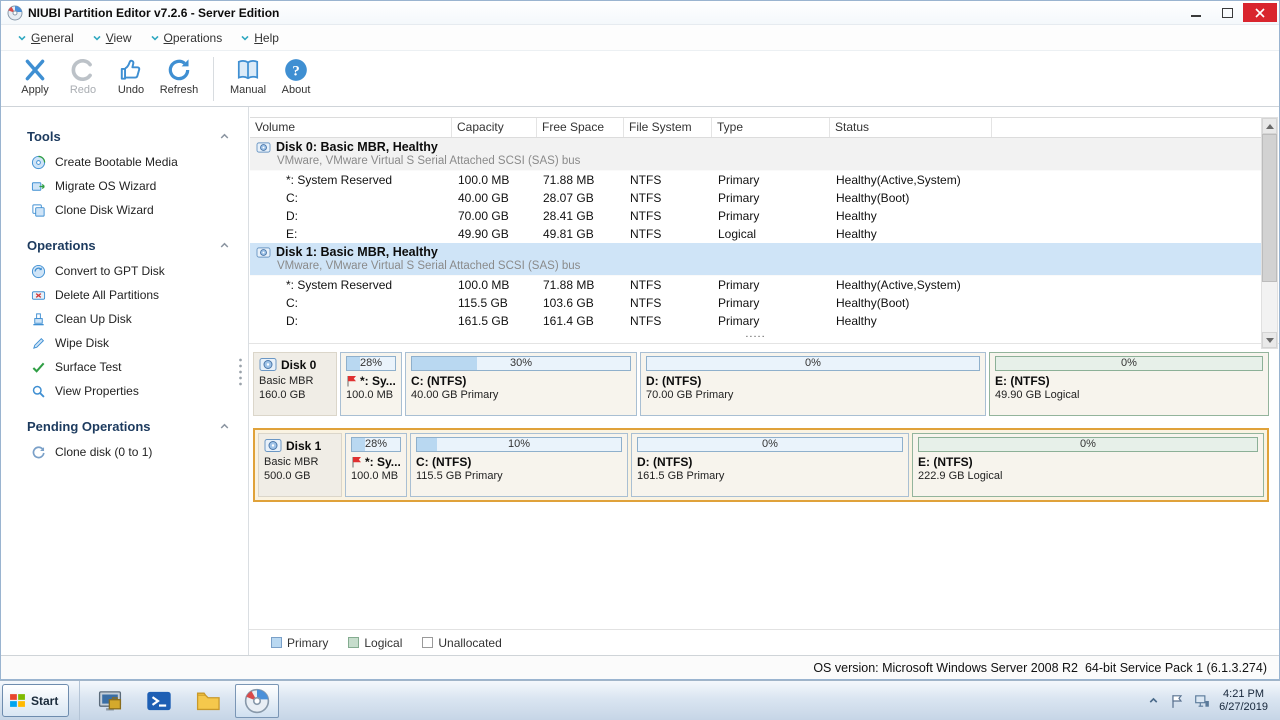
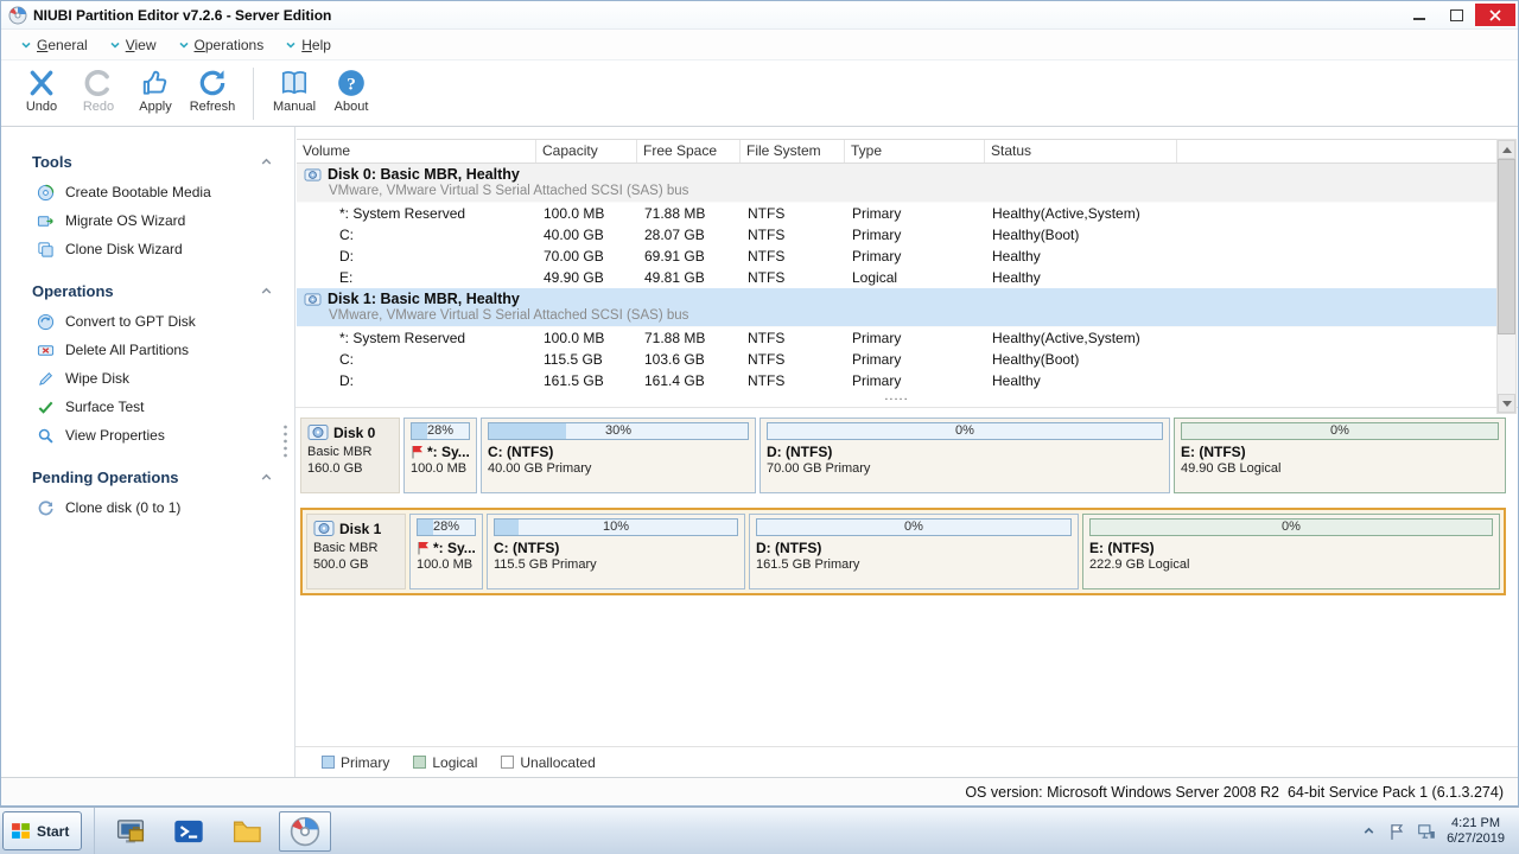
  NIUBI Partition Editor v7.2.6 - Server Edition
  General
  View
  Operations
  Help
- Apply
+ Undo
  Redo
- Undo
+ Apply
  Refresh
  Manual
  ?
  About
  Tools
  Create Bootable Media
  Migrate OS Wizard
  Clone Disk Wizard
  Operations
  Convert to GPT Disk
  Delete All Partitions
- Clean Up Disk
  Wipe Disk
  Surface Test
  View Properties
  Pending Operations
  Clone disk (0 to 1)
  Volume
  Capacity
  Free Space
  File System
  Type
  Status
  Disk 0: Basic MBR, Healthy
  VMware, VMware Virtual S Serial Attached SCSI (SAS) bus
  *: System Reserved
  100.0 MB
  71.88 MB
  NTFS
  Primary
  Healthy(Active,System)
  C:
  40.00 GB
  28.07 GB
  NTFS
  Primary
  Healthy(Boot)
  D:
  70.00 GB
- 28.41 GB
+ 69.91 GB
  NTFS
  Primary
  Healthy
  E:
  49.90 GB
  49.81 GB
  NTFS
  Logical
  Healthy
  Disk 1: Basic MBR, Healthy
  VMware, VMware Virtual S Serial Attached SCSI (SAS) bus
  *: System Reserved
  100.0 MB
  71.88 MB
  NTFS
  Primary
  Healthy(Active,System)
  C:
  115.5 GB
  103.6 GB
  NTFS
  Primary
  Healthy(Boot)
  D:
  161.5 GB
  161.4 GB
  NTFS
  Primary
  Healthy
  .....
  Disk 0
  Basic MBR
  160.0 GB
  28%
  *: Sy...
  100.0 MB
  30%
  C: (NTFS)
  40.00 GB Primary
  0%
  D: (NTFS)
  70.00 GB Primary
  0%
  E: (NTFS)
  49.90 GB Logical
  Disk 1
  Basic MBR
  500.0 GB
  28%
  *: Sy...
  100.0 MB
  10%
  C: (NTFS)
  115.5 GB Primary
  0%
  D: (NTFS)
  161.5 GB Primary
  0%
  E: (NTFS)
  222.9 GB Logical
  Primary
  Logical
  Unallocated
  OS version: Microsoft Windows Server 2008 R2 64-bit Service Pack 1 (6.1.3.274)
  Start
  4:21 PM
  6/27/2019
